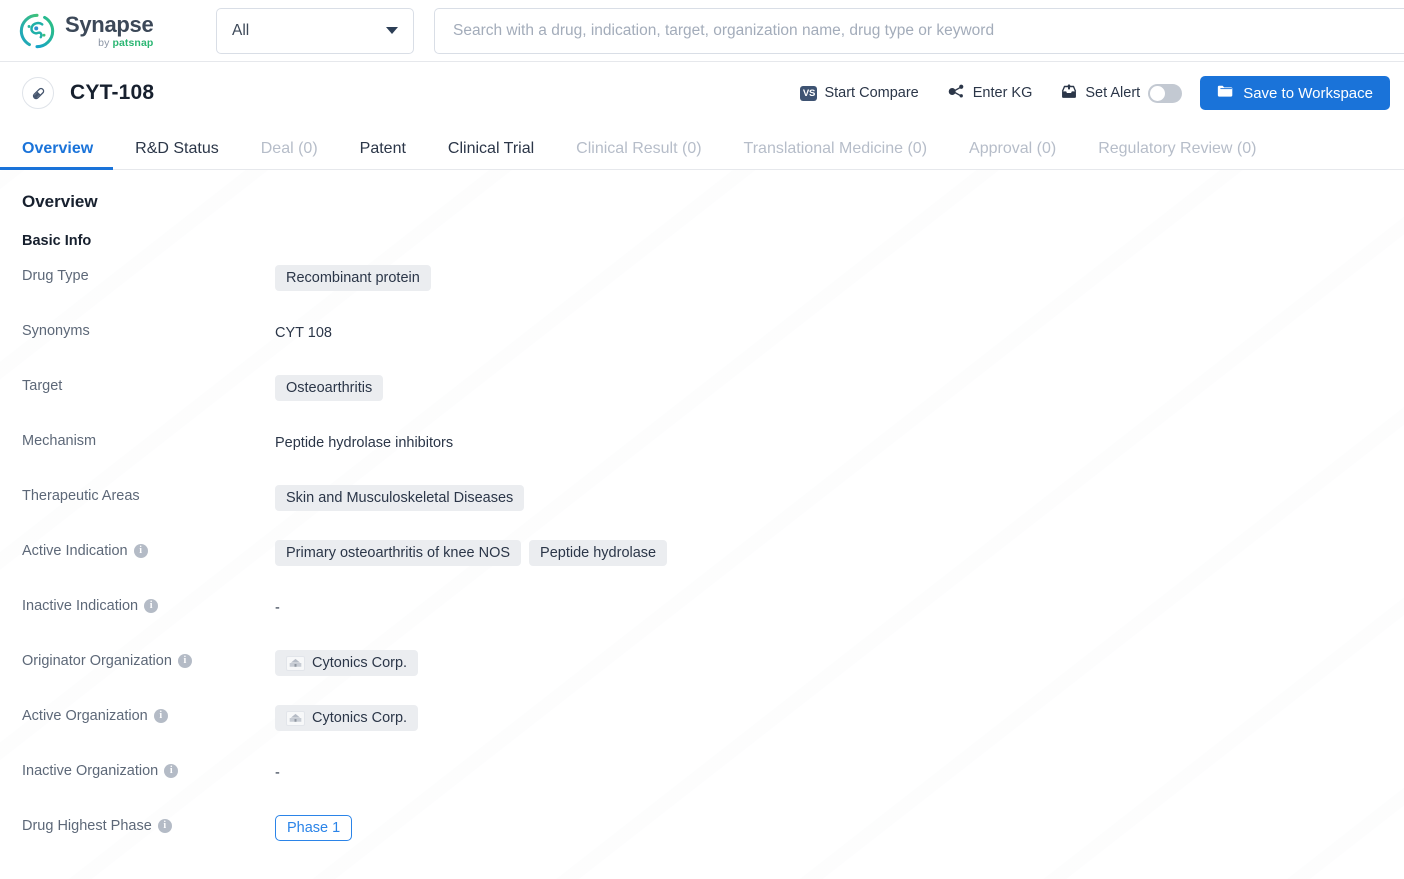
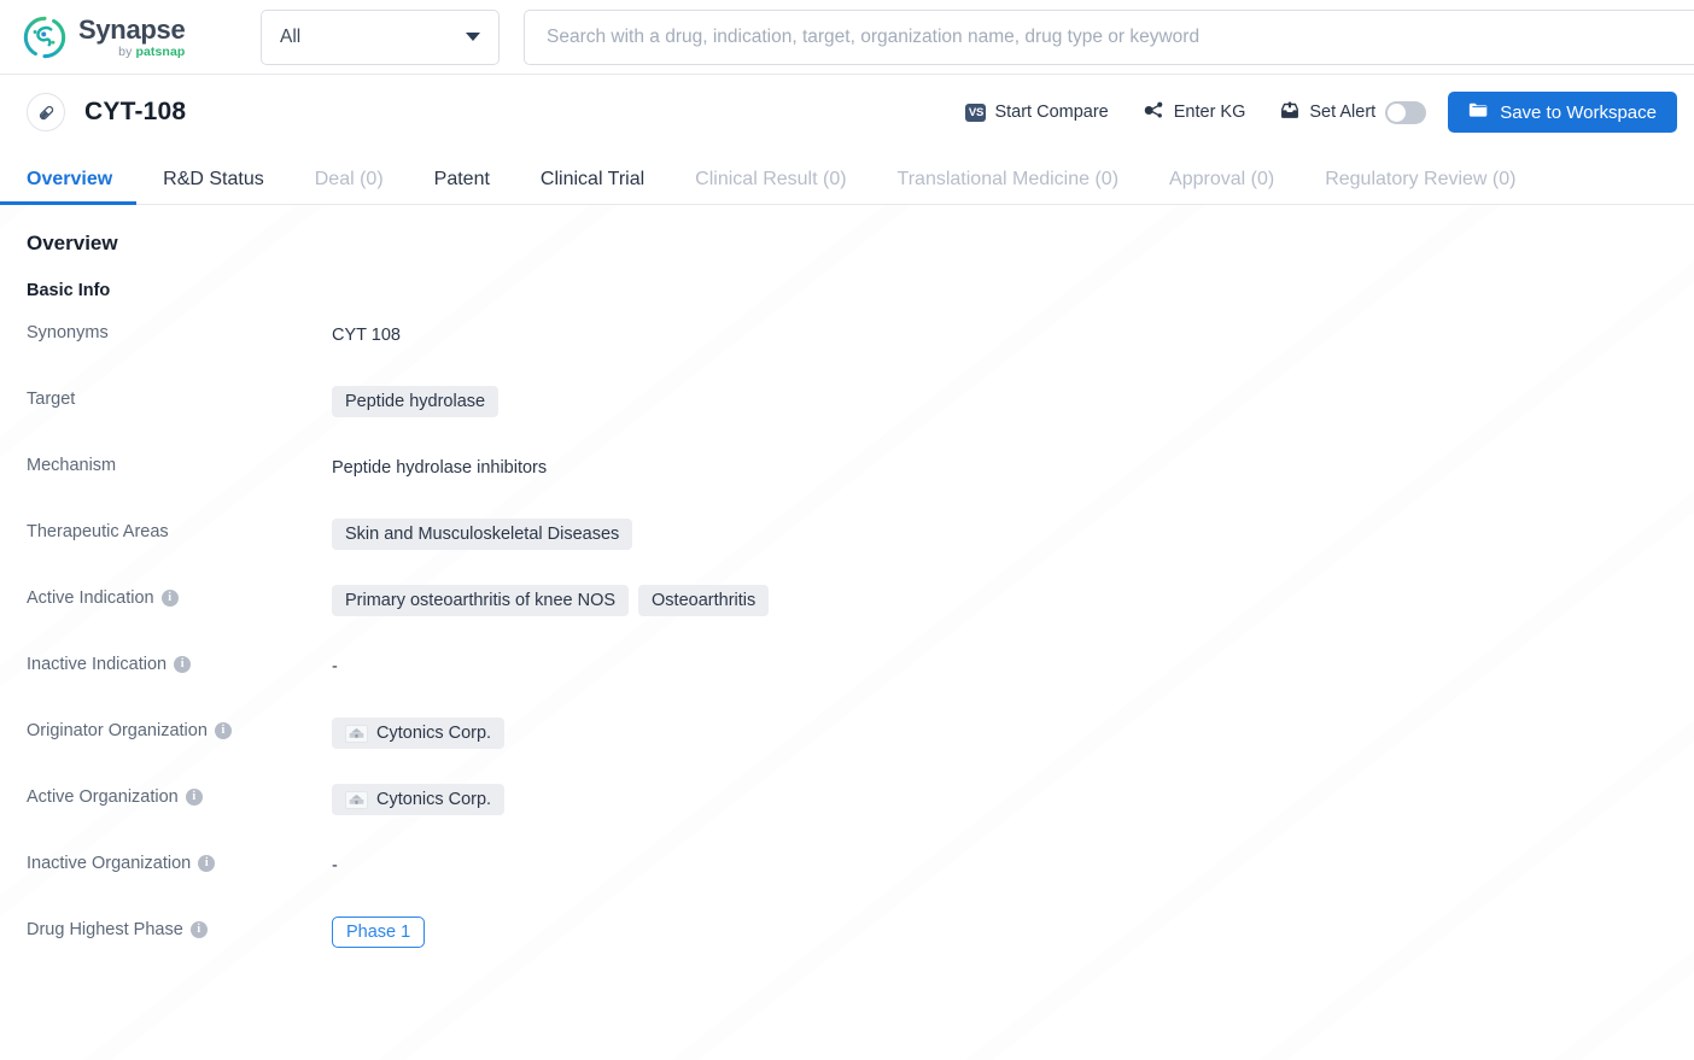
  Synapse
  by patsnap
  All
  Search with a drug, indication, target, organization name, drug type or keyword
  CYT-108
  VS
  Start Compare
  Enter KG
  Set Alert
  Save to Workspace
  Overview
  R&D Status
  Deal (0)
  Patent
  Clinical Trial
  Clinical Result (0)
  Translational Medicine (0)
  Approval (0)
  Regulatory Review (0)
  Overview
  Basic Info
- Drug Type
- Recombinant protein
  Synonyms
  CYT 108
  Target
- Osteoarthritis
+ Peptide hydrolase
  Mechanism
  Peptide hydrolase inhibitors
  Therapeutic Areas
  Skin and Musculoskeletal Diseases
  Active Indication
  i
  Primary osteoarthritis of knee NOS
- Peptide hydrolase
+ Osteoarthritis
  Inactive Indication
  i
  -
  Originator Organization
  i
  Cytonics Corp.
  Active Organization
  i
  Cytonics Corp.
  Inactive Organization
  i
  -
  Drug Highest Phase
  i
  Phase 1
